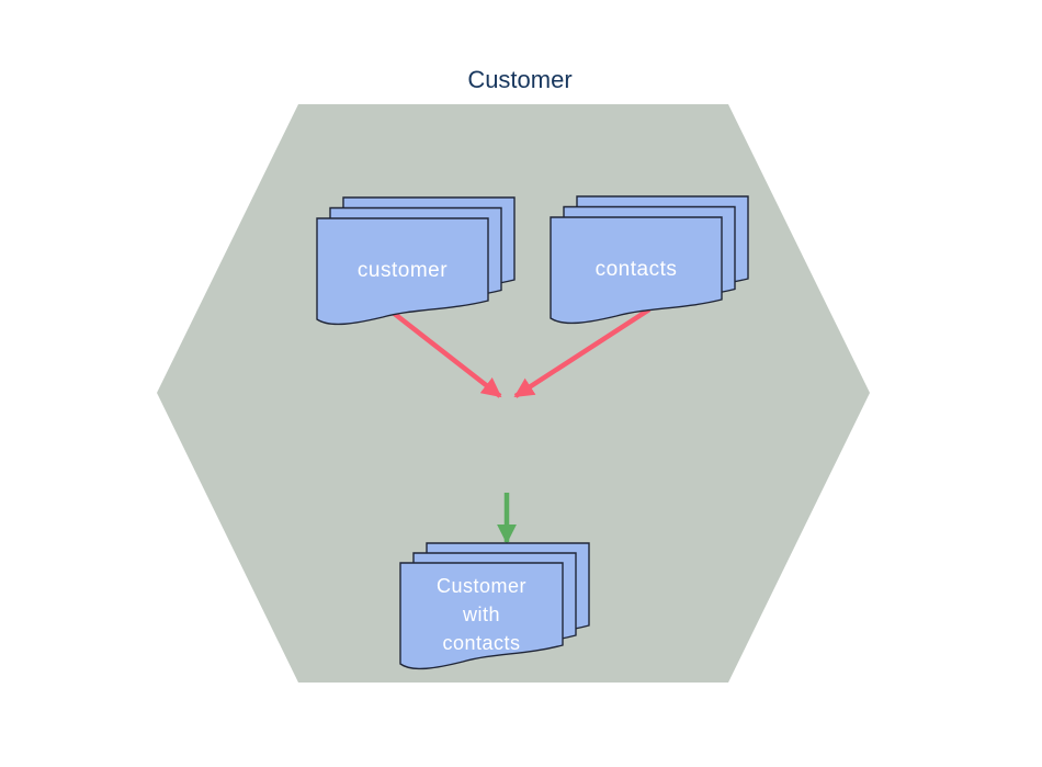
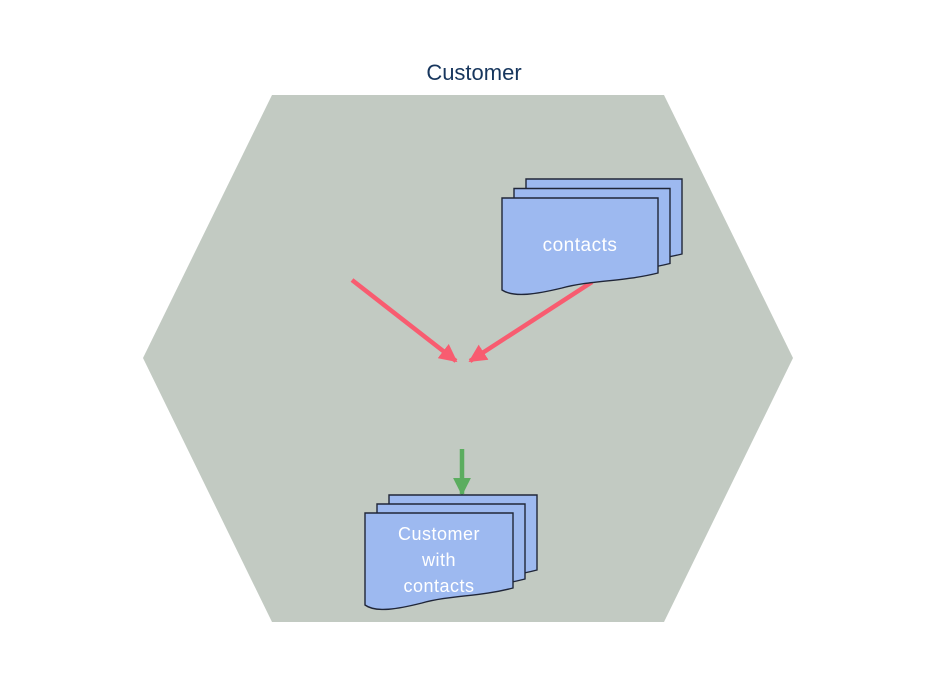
  Customer
- customer
  contacts
  Customer
  with
  contacts
